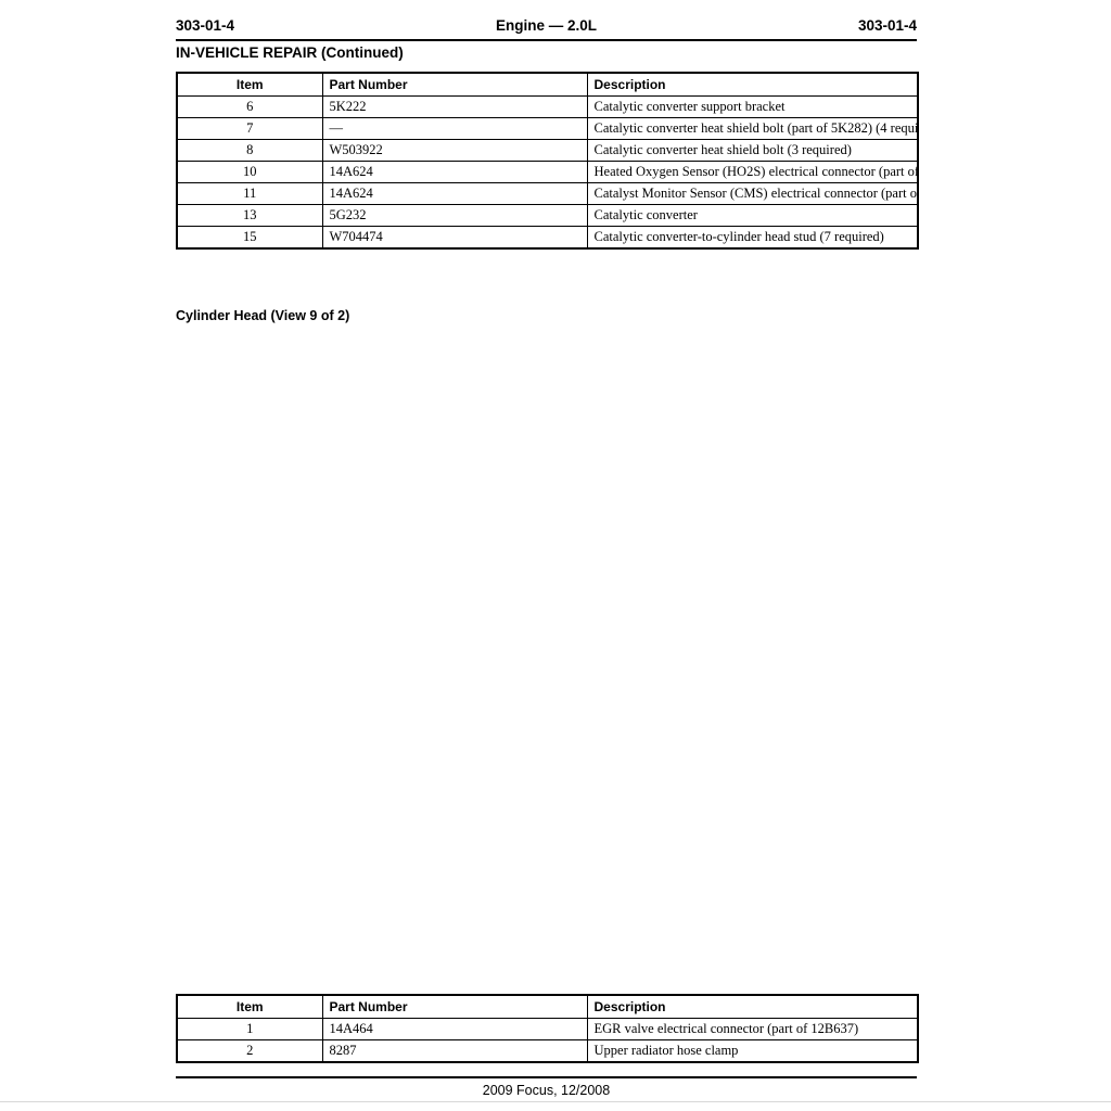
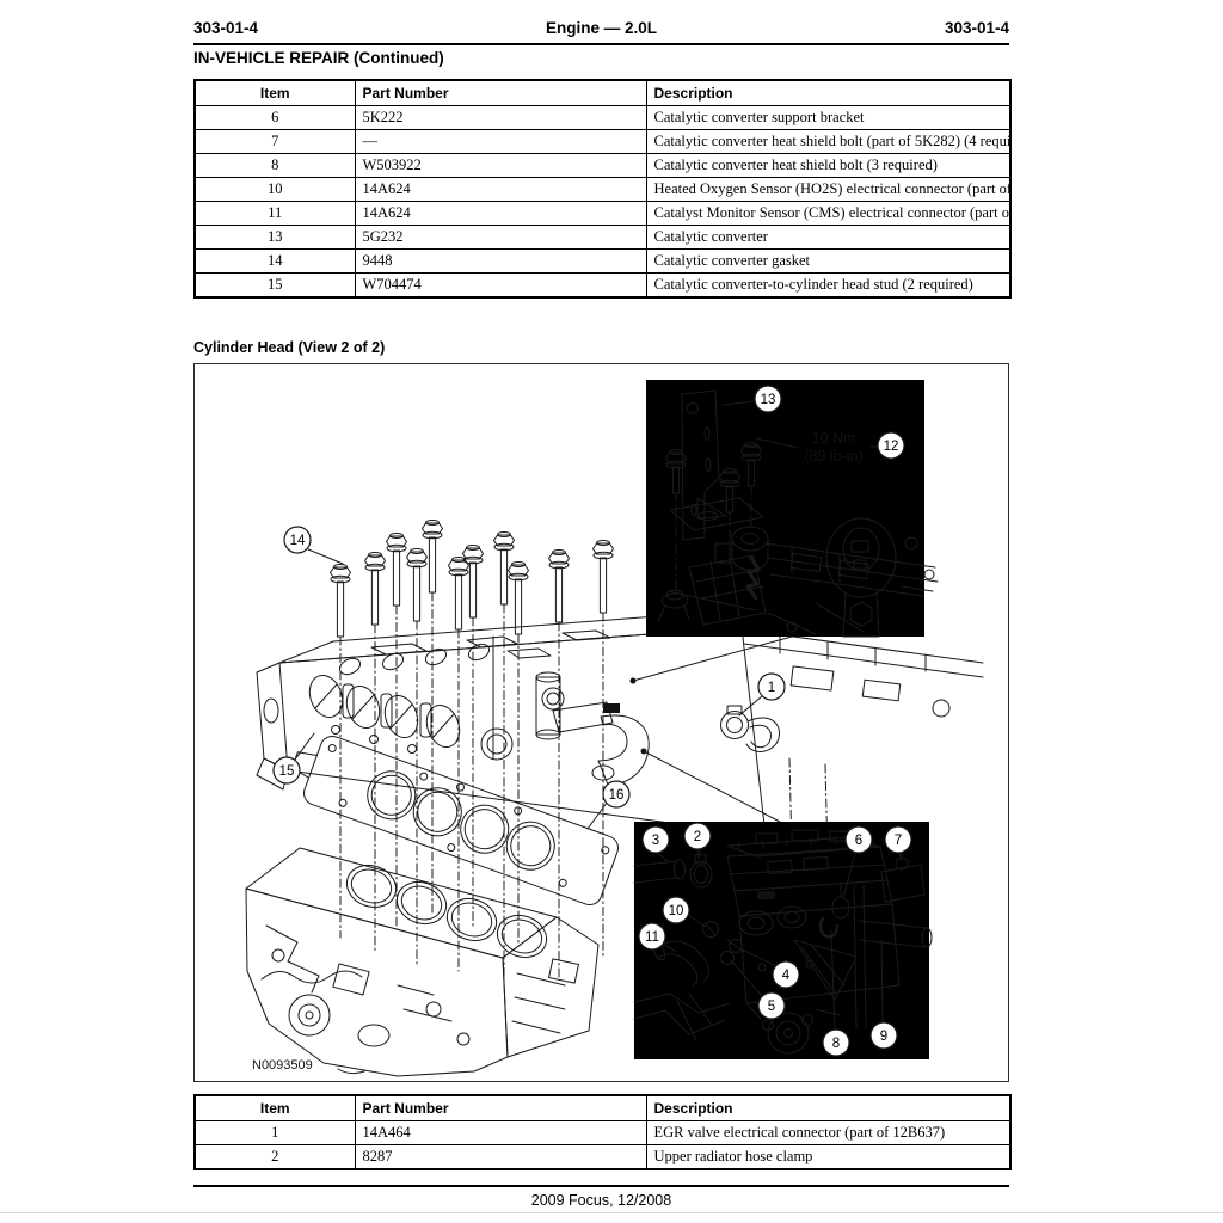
  303-01-4
  Engine — 2.0L
  303-01-4
  IN-VEHICLE REPAIR (Continued)
  Item	Part Number	Description
  6	5K222	Catalytic converter support bracket
  7	—	Catalytic converter heat shield bolt (part of 5K282) (4 requi
  8	W503922	Catalytic converter heat shield bolt (3 required)
  10	14A624	Heated Oxygen Sensor (HO2S) electrical connector (part of
  11	14A624	Catalyst Monitor Sensor (CMS) electrical connector (part o
  13	5G232	Catalytic converter
+ 14	9448	Catalytic converter gasket
- 15	W704474	Catalytic converter-to-cylinder head stud (7 required)
+ 15	W704474	Catalytic converter-to-cylinder head stud (2 required)
- Cylinder Head (View 9 of 2)
+ Cylinder Head (View 2 of 2)
+ 14
+ 15
+ 16
+ 1
+ 13
+ 12
+ 3
+ 2
+ 6
+ 7
+ 10
+ 11
+ 4
+ 5
+ 8
+ 9
+ N0093509
  Item	Part Number	Description
  1	14A464	EGR valve electrical connector (part of 12B637)
  2	8287	Upper radiator hose clamp
  2009 Focus, 12/2008
